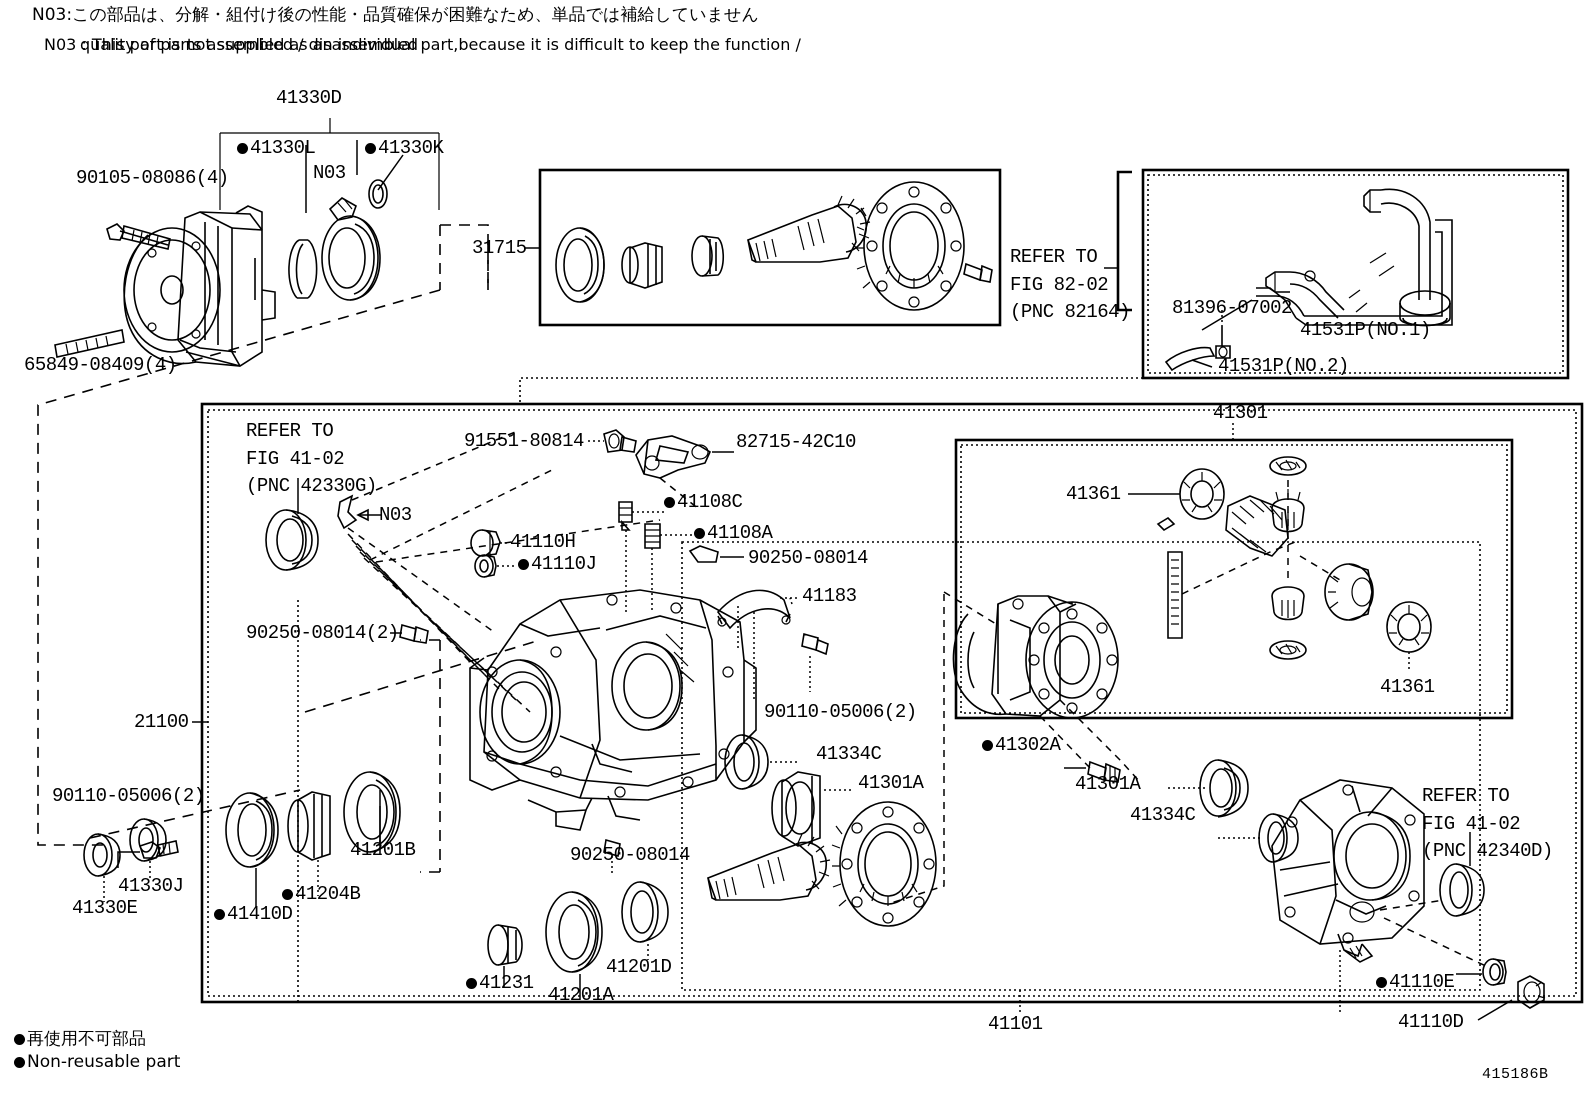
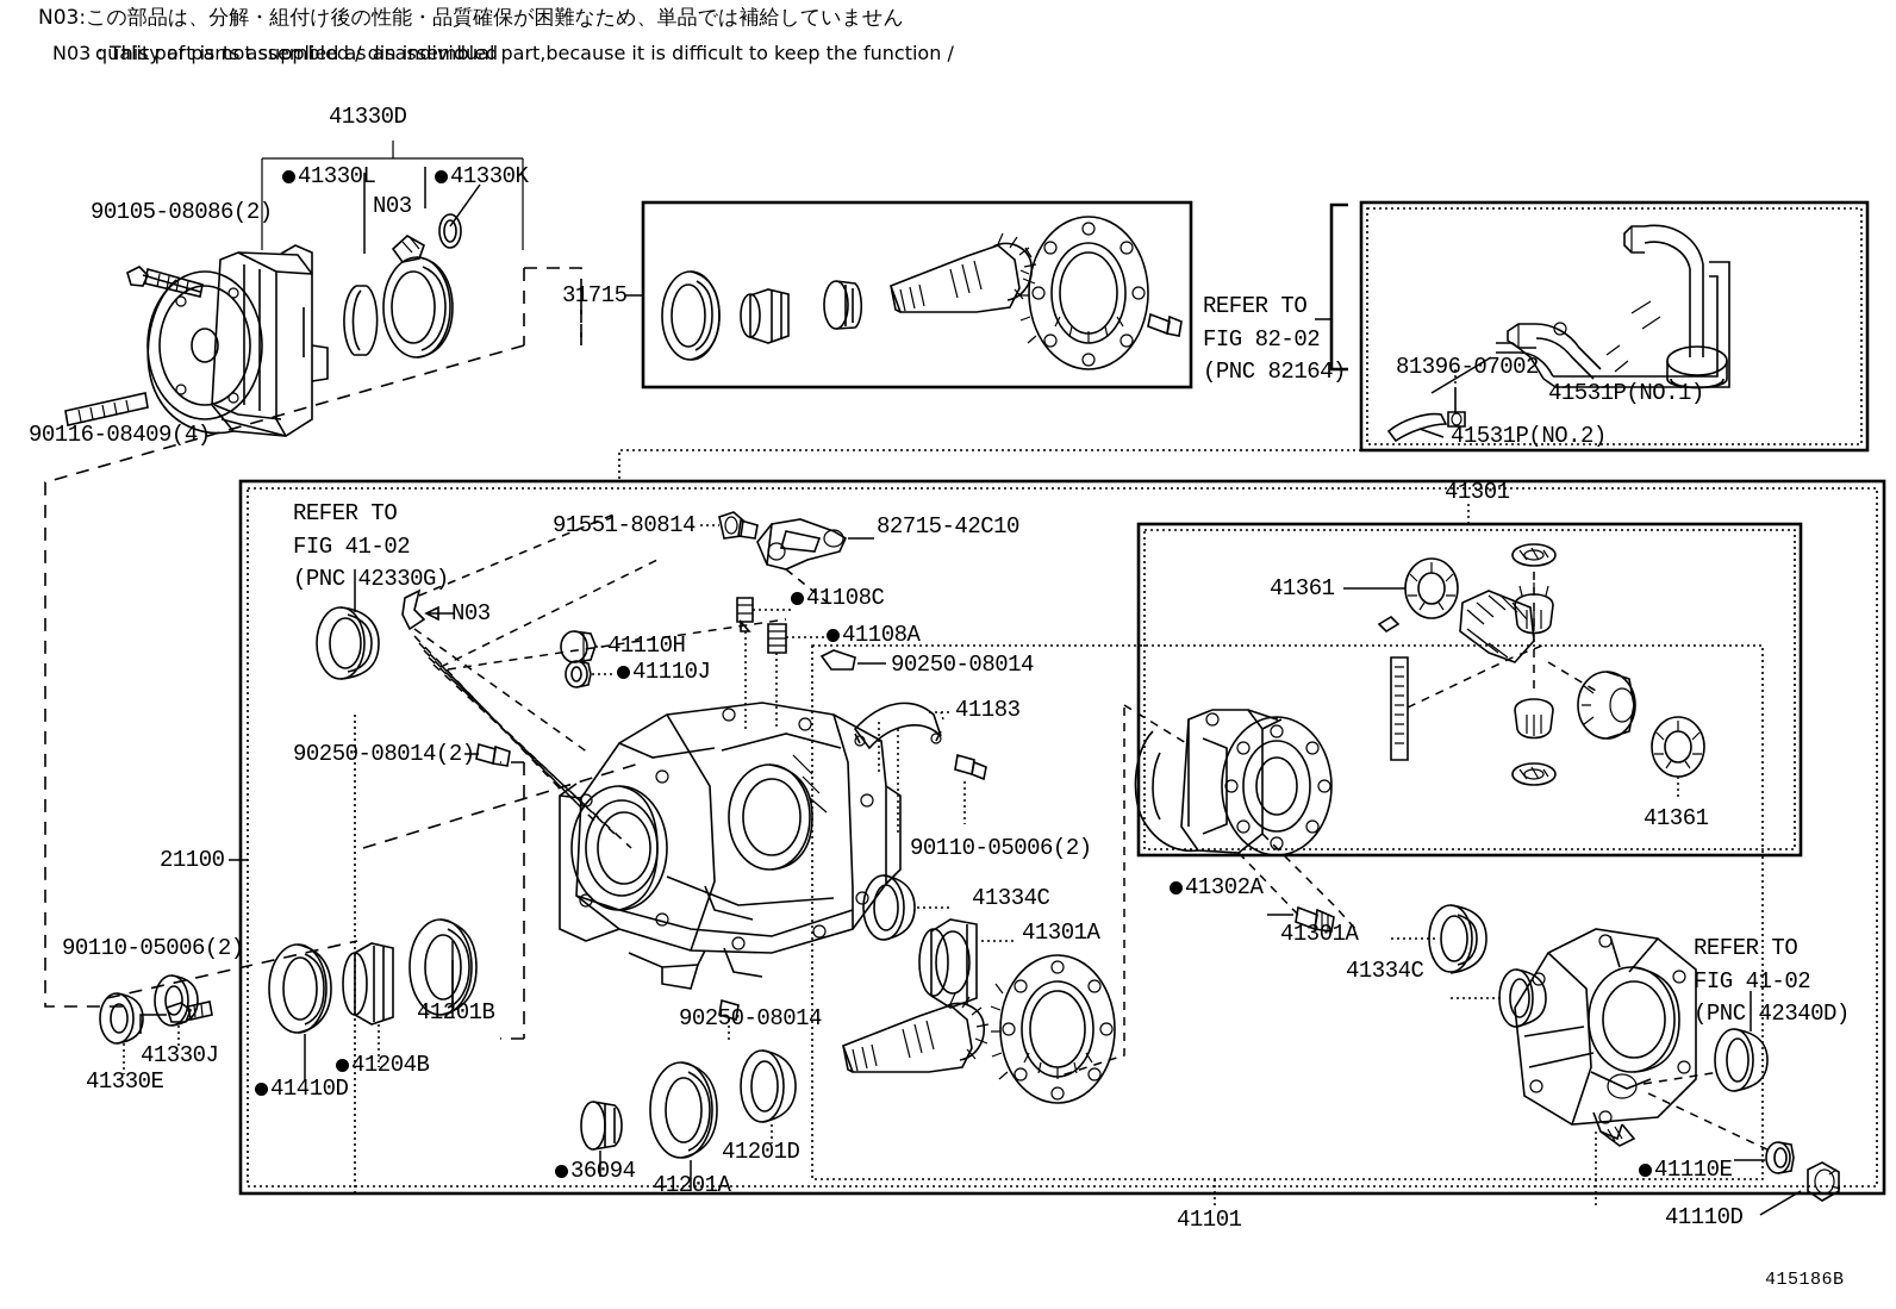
  N03:この部品は、分解・組付け後の性能・品質確保が困難なため、単品では補給していません
  N03 : This part is not supplied as an individual part,because it is difficult to keep the function /
  quality of parts assembled / disassembled
  41330D
  41330L
  41330K
  N03
- 90105-08086(4)
+ 90105-08086(2)
- 65849-08409(4)
+ 90116-08409(4)
  31715
  REFER TO
  FIG 82-02
  (PNC 82164)
  81396-07002
  41531P(NO.1)
  41531P(NO.2)
  REFER TO
  FIG 41-02
  (PNC 42330G)
  N03
  91551-80814
  82715-42C10
  41108C
  41108A
  90250-08014
  41183
  41110H
  41110J
  90250-08014(2)
  21100
  90110-05006(2)
  41330E
  41330J
  41410D
  41204B
  41201B
- 41231
+ 36094
  41201A
  41201D
  90250-08014
  90110-05006(2)
  41334C
  41301A
  41301
  41361
  41361
  41302A
  41301A
  41334C
  REFER TO
  FIG 41-02
  (PNC 42340D)
  41110E
  41110D
  41101
- 再使用不可部品
- Non-reusable part
  415186B
